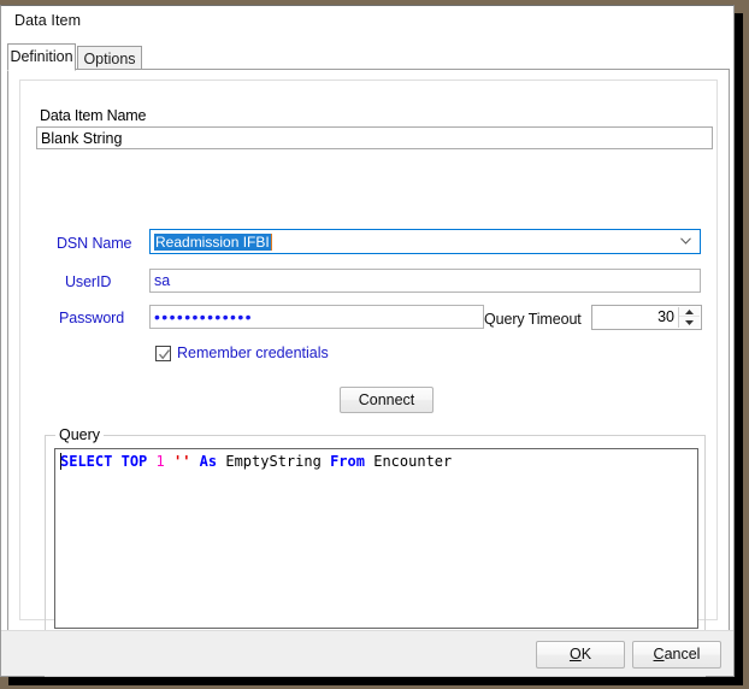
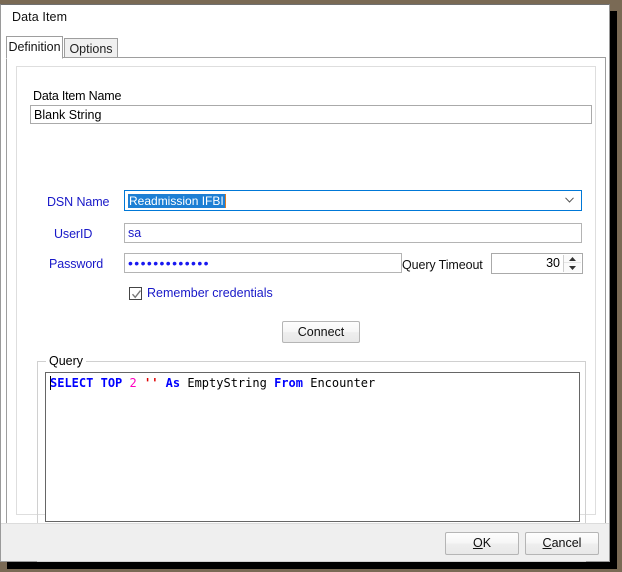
  Data Item
  Definition
  Options
  Data Item Name
  Blank String
  DSN Name
  Readmission IFBI
  UserID
  sa
  Password
  •••••••••••••
  Query Timeout
  30
  Remember credentials
  Connect
  Query
- SELECT TOP 1 '' As EmptyString From Encounter
+ SELECT TOP 2 '' As EmptyString From Encounter
  OK
  Cancel
